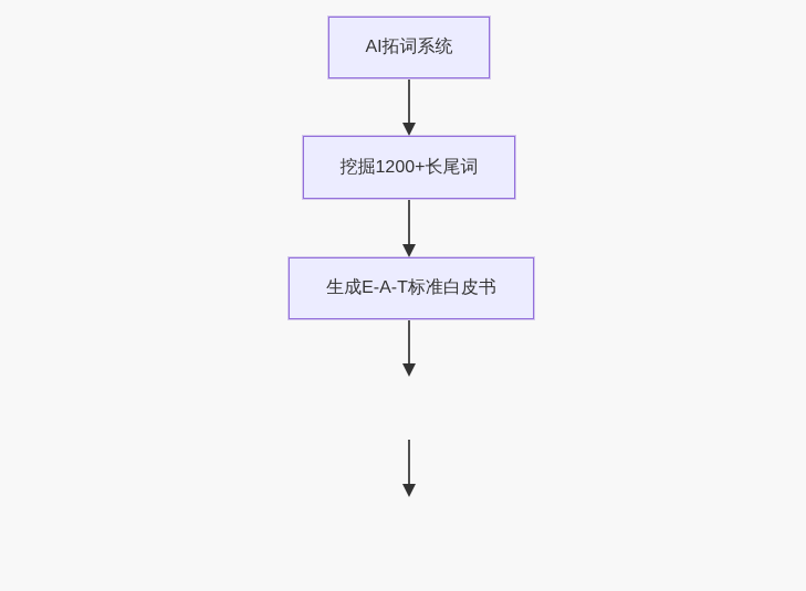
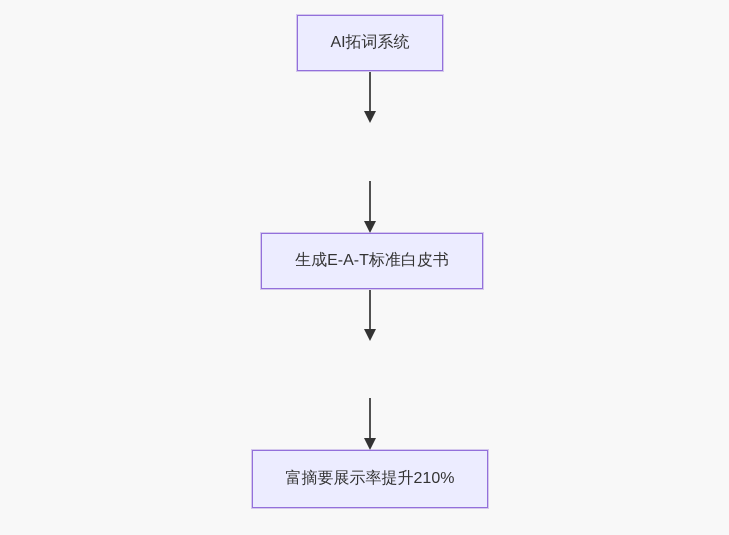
  AI拓词系统
- 挖掘1200+长尾词
  生成E-A-T标准白皮书
+ 富摘要展示率提升210%
